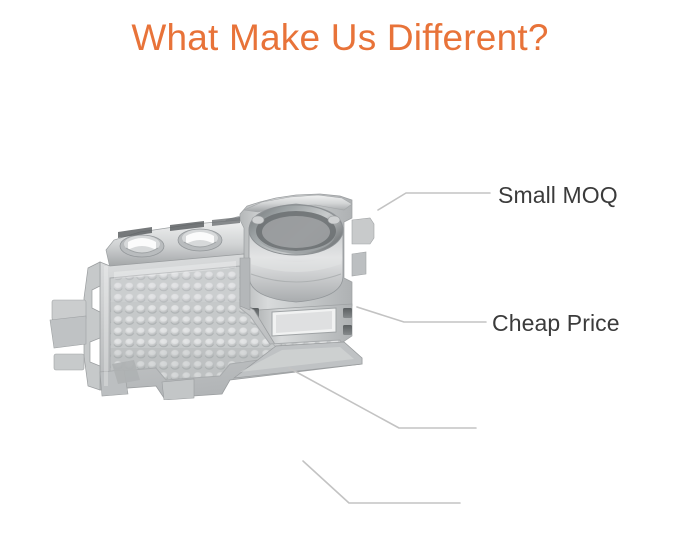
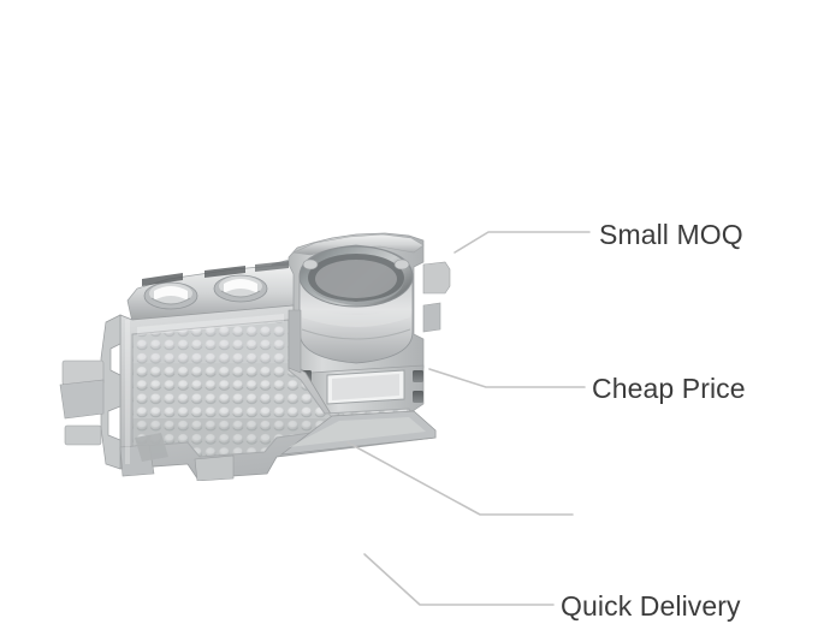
- What Make Us Different?
  Small MOQ
  Cheap Price
+ Quick Delivery
